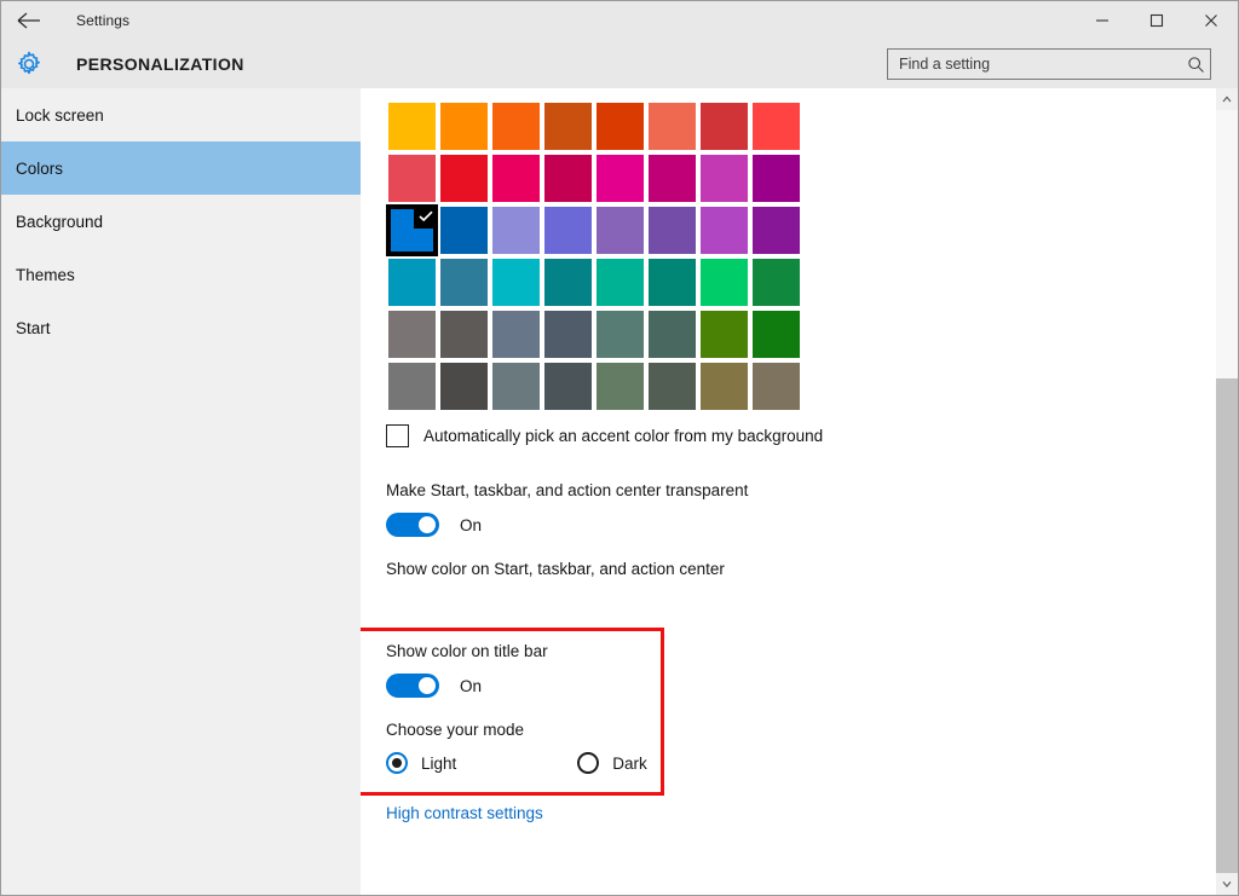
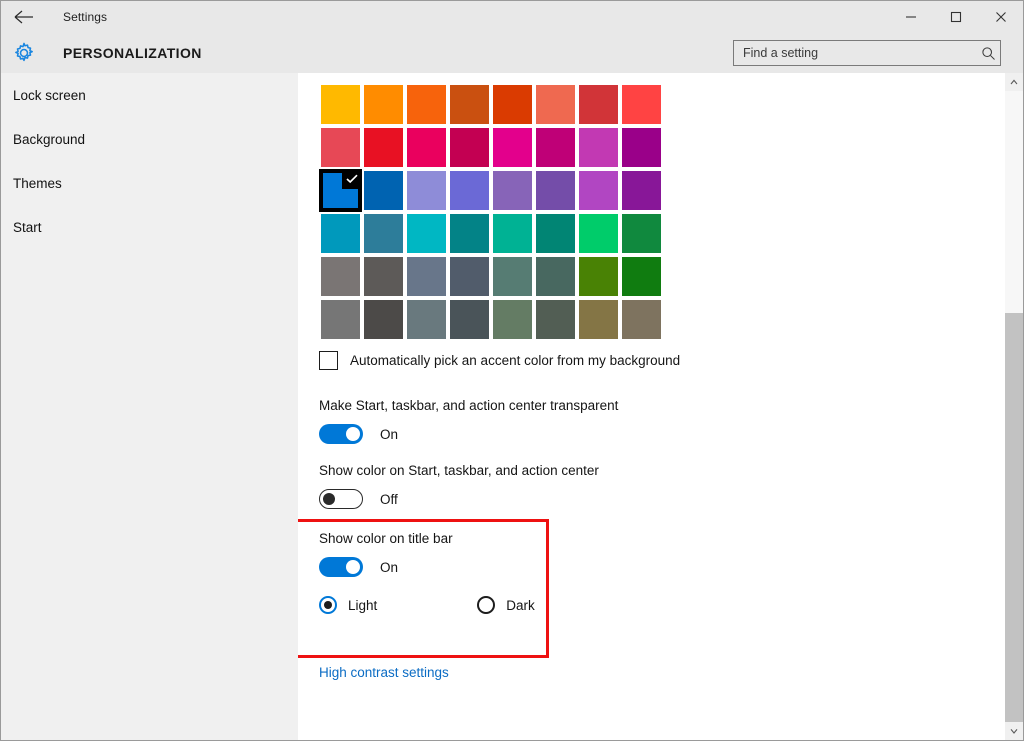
  Settings
  PERSONALIZATION
  Find a setting
  Lock screen
- Colors
  Background
  Themes
  Start
  Automatically pick an accent color from my background
  Make Start, taskbar, and action center transparent
  On
  Show color on Start, taskbar, and action center
+ Off
  Show color on title bar
  On
- Choose your mode
  Light
  Dark
  High contrast settings
